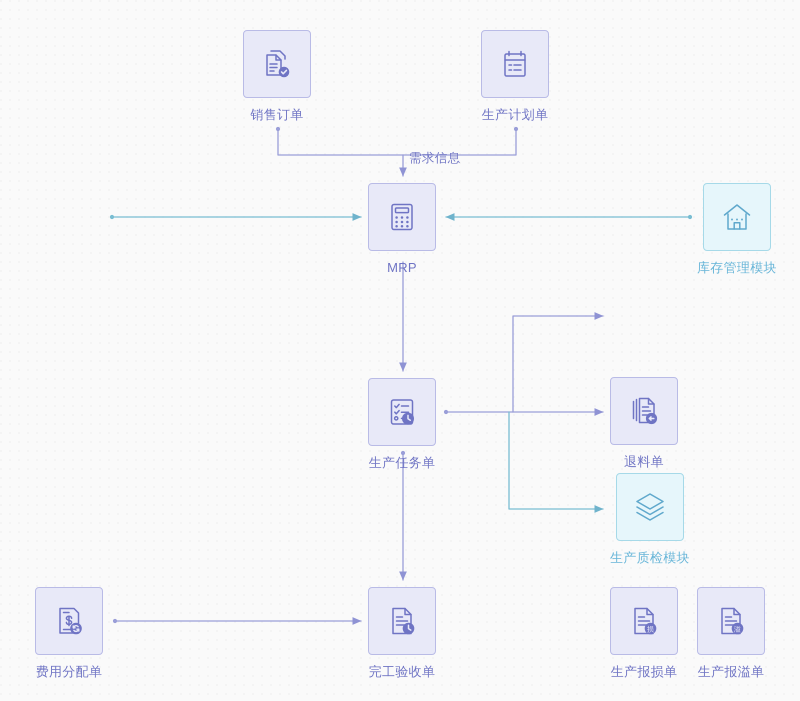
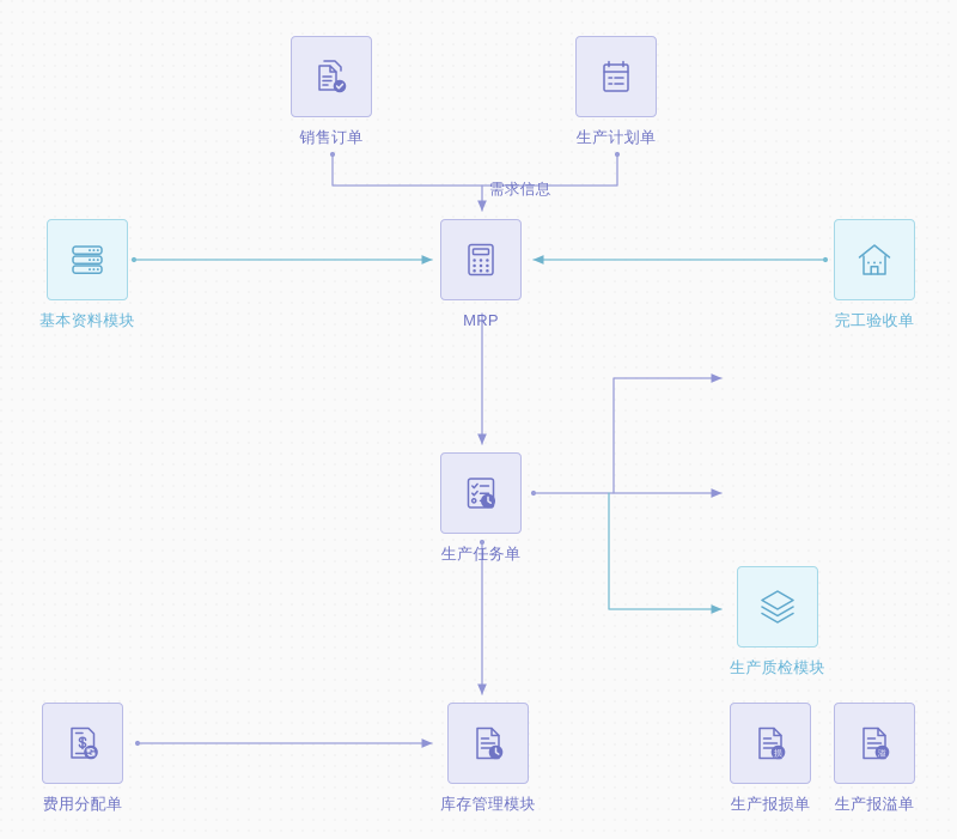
  销售订单
  生产计划单
+ 基本资料模块
  MRP
- 库存管理模块
+ 完工验收单
  生产任务单
- 退料单
  生产质检模块
  费用分配单
- 完工验收单
+ 库存管理模块
  损
  生产报损单
  溢
  生产报溢单
  需求信息
